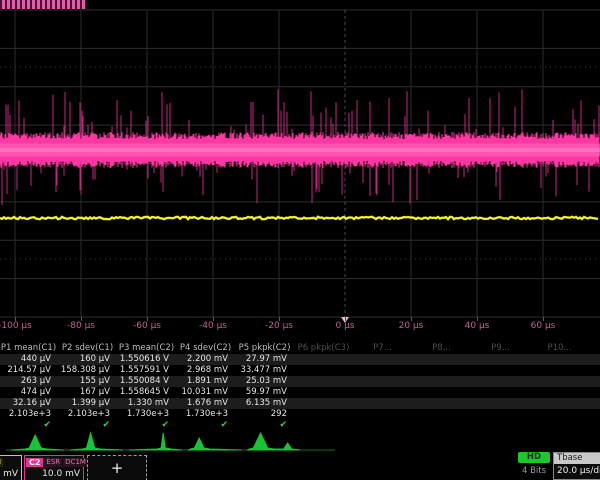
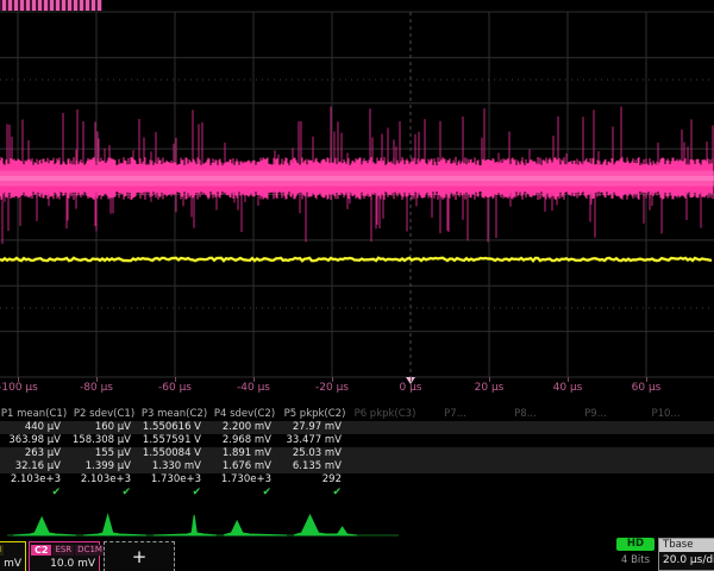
  100 µs
  -80 µs
  -60 µs
  -40 µs
  -20 µs
  0 µs
  20 µs
  40 µs
  60 µs
  P1 mean(C1)
  P2 sdev(C1)
  P3 mean(C2)
  P4 sdev(C2)
  P5 pkpk(C2)
  P6 pkpk(C3)
  P7...
  P8...
  P9...
  P10...
  440 µV
  160 µV
  1.550616 V
  2.200 mV
  27.97 mV
- 214.57 µV
+ 363.98 µV
  158.308 µV
  1.557591 V
  2.968 mV
  33.477 mV
  263 µV
  155 µV
  1.550084 V
  1.891 mV
  25.03 mV
- 474 µV
- 167 µV
- 1.558645 V
- 10.031 mV
- 59.97 mV
  32.16 µV
  1.399 µV
  1.330 mV
  1.676 mV
  6.135 mV
  2.103e+3
  2.103e+3
  1.730e+3
  1.730e+3
  292
  ✔
  ✔
  ✔
  ✔
  ✔
  C2
  ESR
  DC1M
  10.0 mV
  +
  HD
  4 Bits
  Tbase
  20.0 µs/d
